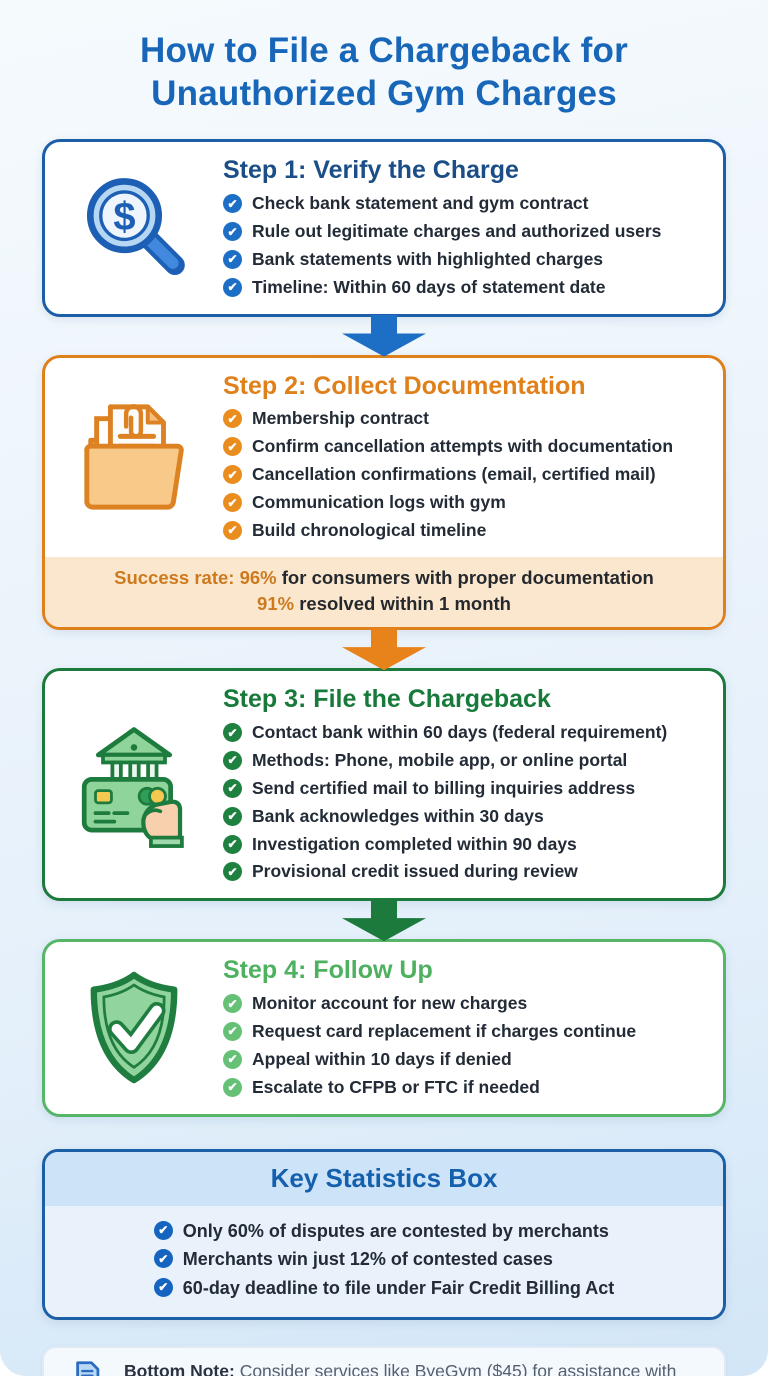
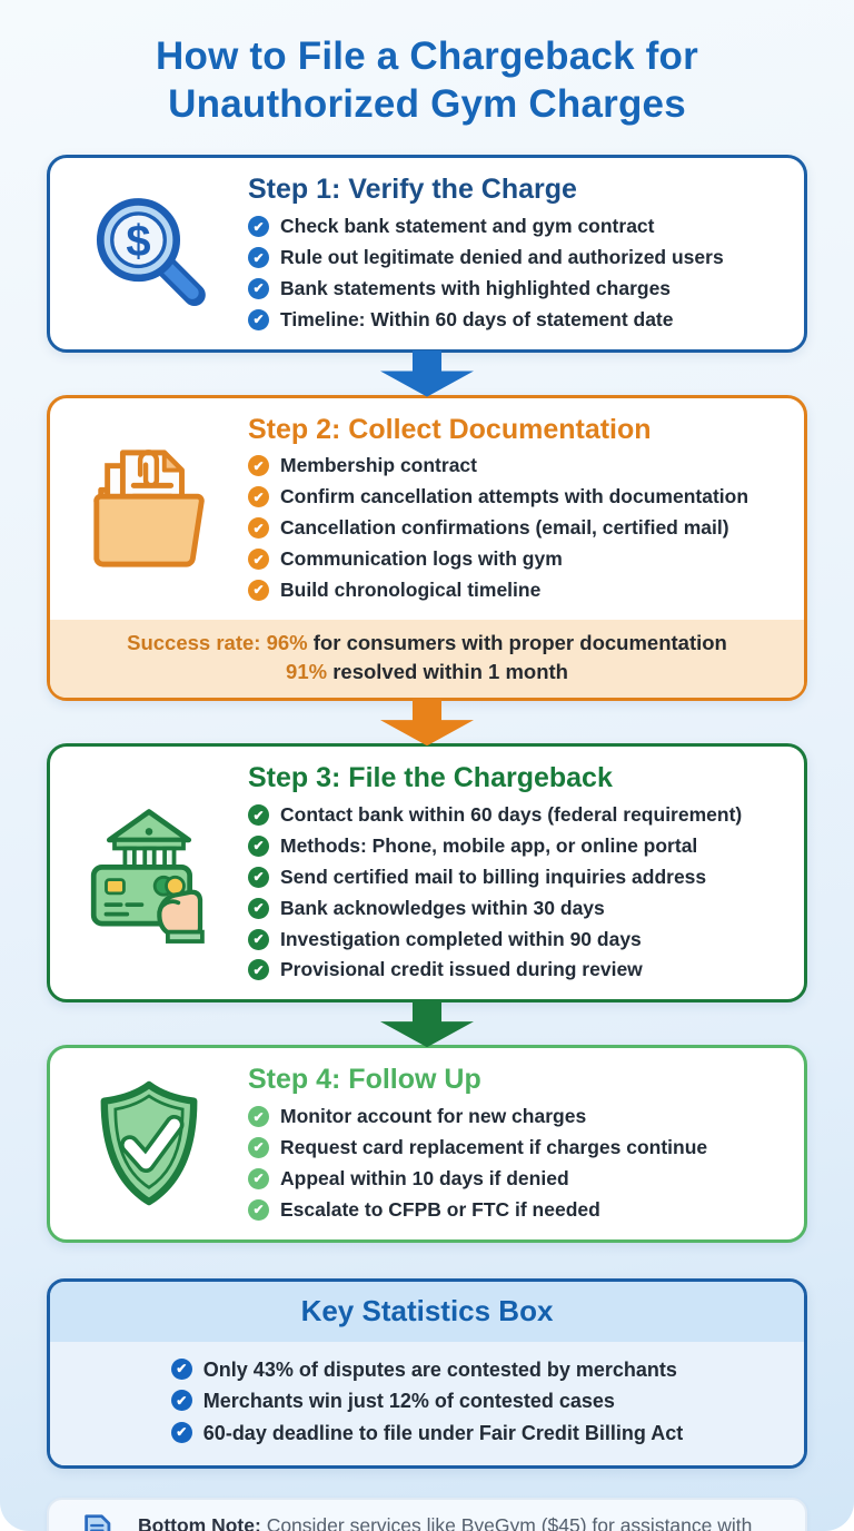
  How to File a Chargeback for
  Unauthorized Gym Charges
  $
  Step 1: Verify the Charge
  ✔
  Check bank statement and gym contract
  ✔
- Rule out legitimate charges and authorized users
+ Rule out legitimate denied and authorized users
  ✔
  Bank statements with highlighted charges
  ✔
  Timeline: Within 60 days of statement date
  Step 2: Collect Documentation
  ✔
  Membership contract
  ✔
  Confirm cancellation attempts with documentation
  ✔
  Cancellation confirmations (email, certified mail)
  ✔
  Communication logs with gym
  ✔
  Build chronological timeline
  Success rate: 96% for consumers with proper documentation
  91% resolved within 1 month
  Step 3: File the Chargeback
  ✔
  Contact bank within 60 days (federal requirement)
  ✔
  Methods: Phone, mobile app, or online portal
  ✔
  Send certified mail to billing inquiries address
  ✔
  Bank acknowledges within 30 days
  ✔
  Investigation completed within 90 days
  ✔
  Provisional credit issued during review
  Step 4: Follow Up
  ✔
  Monitor account for new charges
  ✔
  Request card replacement if charges continue
  ✔
  Appeal within 10 days if denied
  ✔
  Escalate to CFPB or FTC if needed
  Key Statistics Box
  ✔
- Only 60% of disputes are contested by merchants
+ Only 43% of disputes are contested by merchants
  ✔
  Merchants win just 12% of contested cases
  ✔
  60-day deadline to file under Fair Credit Billing Act
